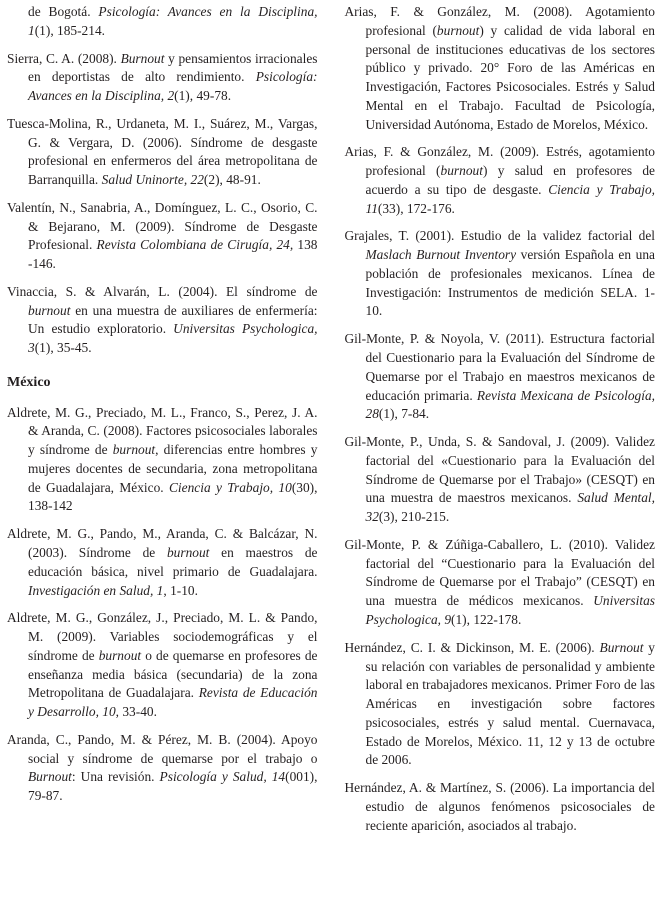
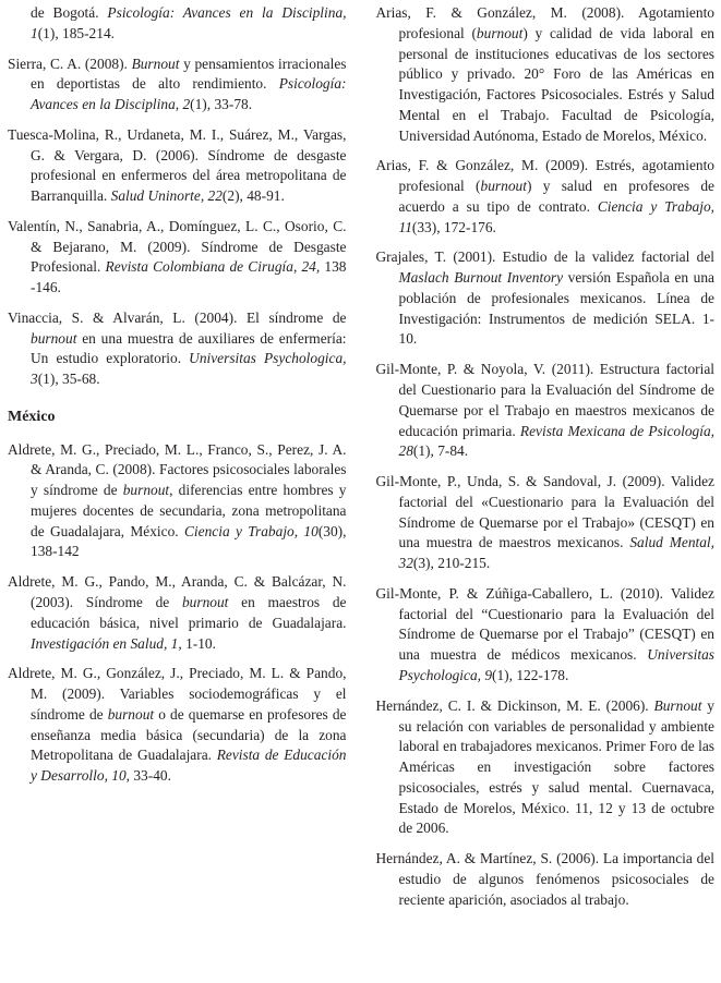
  de Bogotá. Psicología: Avances en la Disciplina, 1(1), 185-214.
- Sierra, C. A. (2008). Burnout y pensamientos irracionales en deportistas de alto rendimiento. Psicología: Avances en la Disciplina, 2(1), 49-78.
+ Sierra, C. A. (2008). Burnout y pensamientos irracionales en deportistas de alto rendimiento. Psicología: Avances en la Disciplina, 2(1), 33-78.
  Tuesca-Molina, R., Urdaneta, M. I., Suárez, M., Vargas, G. & Vergara, D. (2006). Síndrome de desgaste profesional en enfermeros del área metropolitana de Barranquilla. Salud Uninorte, 22(2), 48-91.
  Valentín, N., Sanabria, A., Domínguez, L. C., Osorio, C. & Bejarano, M. (2009). Síndrome de Desgaste Profesional. Revista Colombiana de Cirugía, 24, 138 -146.
- Vinaccia, S. & Alvarán, L. (2004). El síndrome de burnout en una muestra de auxiliares de enfermería: Un estudio exploratorio. Universitas Psychologica, 3(1), 35-45.
+ Vinaccia, S. & Alvarán, L. (2004). El síndrome de burnout en una muestra de auxiliares de enfermería: Un estudio exploratorio. Universitas Psychologica, 3(1), 35-68.
  México
  Aldrete, M. G., Preciado, M. L., Franco, S., Perez, J. A. & Aranda, C. (2008). Factores psicosociales laborales y síndrome de burnout, diferencias entre hombres y mujeres docentes de secundaria, zona metropolitana de Guadalajara, México. Ciencia y Trabajo, 10(30), 138-142
  Aldrete, M. G., Pando, M., Aranda, C. & Balcázar, N. (2003). Síndrome de burnout en maestros de educación básica, nivel primario de Guadalajara. Investigación en Salud, 1, 1-10.
  Aldrete, M. G., González, J., Preciado, M. L. & Pando, M. (2009). Variables sociodemográficas y el síndrome de burnout o de quemarse en profesores de enseñanza media básica (secundaria) de la zona Metropolitana de Guadalajara. Revista de Educación y Desarrollo, 10, 33-40.
- Aranda, C., Pando, M. & Pérez, M. B. (2004). Apoyo social y síndrome de quemarse por el trabajo o Burnout: Una revisión. Psicología y Salud, 14(001), 79-87.
  Arias, F. & González, M. (2008). Agotamiento profesional (burnout) y calidad de vida laboral en personal de instituciones educativas de los sectores público y privado. 20° Foro de las Américas en Investigación, Factores Psicosociales. Estrés y Salud Mental en el Trabajo. Facultad de Psicología, Universidad Autónoma, Estado de Morelos, México.
- Arias, F. & González, M. (2009). Estrés, agotamiento profesional (burnout) y salud en profesores de acuerdo a su tipo de desgaste. Ciencia y Trabajo, 11(33), 172-176.
+ Arias, F. & González, M. (2009). Estrés, agotamiento profesional (burnout) y salud en profesores de acuerdo a su tipo de contrato. Ciencia y Trabajo, 11(33), 172-176.
  Grajales, T. (2001). Estudio de la validez factorial del Maslach Burnout Inventory versión Española en una población de profesionales mexicanos. Línea de Investigación: Instrumentos de medición SELA. 1-10.
  Gil-Monte, P. & Noyola, V. (2011). Estructura factorial del Cuestionario para la Evaluación del Síndrome de Quemarse por el Trabajo en maestros mexicanos de educación primaria. Revista Mexicana de Psicología, 28(1), 7-84.
  Gil-Monte, P., Unda, S. & Sandoval, J. (2009). Validez factorial del «Cuestionario para la Evaluación del Síndrome de Quemarse por el Trabajo» (CESQT) en una muestra de maestros mexicanos. Salud Mental, 32(3), 210-215.
  Gil-Monte, P. & Zúñiga-Caballero, L. (2010). Validez factorial del “Cuestionario para la Evaluación del Síndrome de Quemarse por el Trabajo” (CESQT) en una muestra de médicos mexicanos. Universitas Psychologica, 9(1), 122-178.
  Hernández, C. I. & Dickinson, M. E. (2006). Burnout y su relación con variables de personalidad y ambiente laboral en trabajadores mexicanos. Primer Foro de las Américas en investigación sobre factores psicosociales, estrés y salud mental. Cuernavaca, Estado de Morelos, México. 11, 12 y 13 de octubre de 2006.
  Hernández, A. & Martínez, S. (2006). La importancia del estudio de algunos fenómenos psicosociales de reciente aparición, asociados al trabajo.
